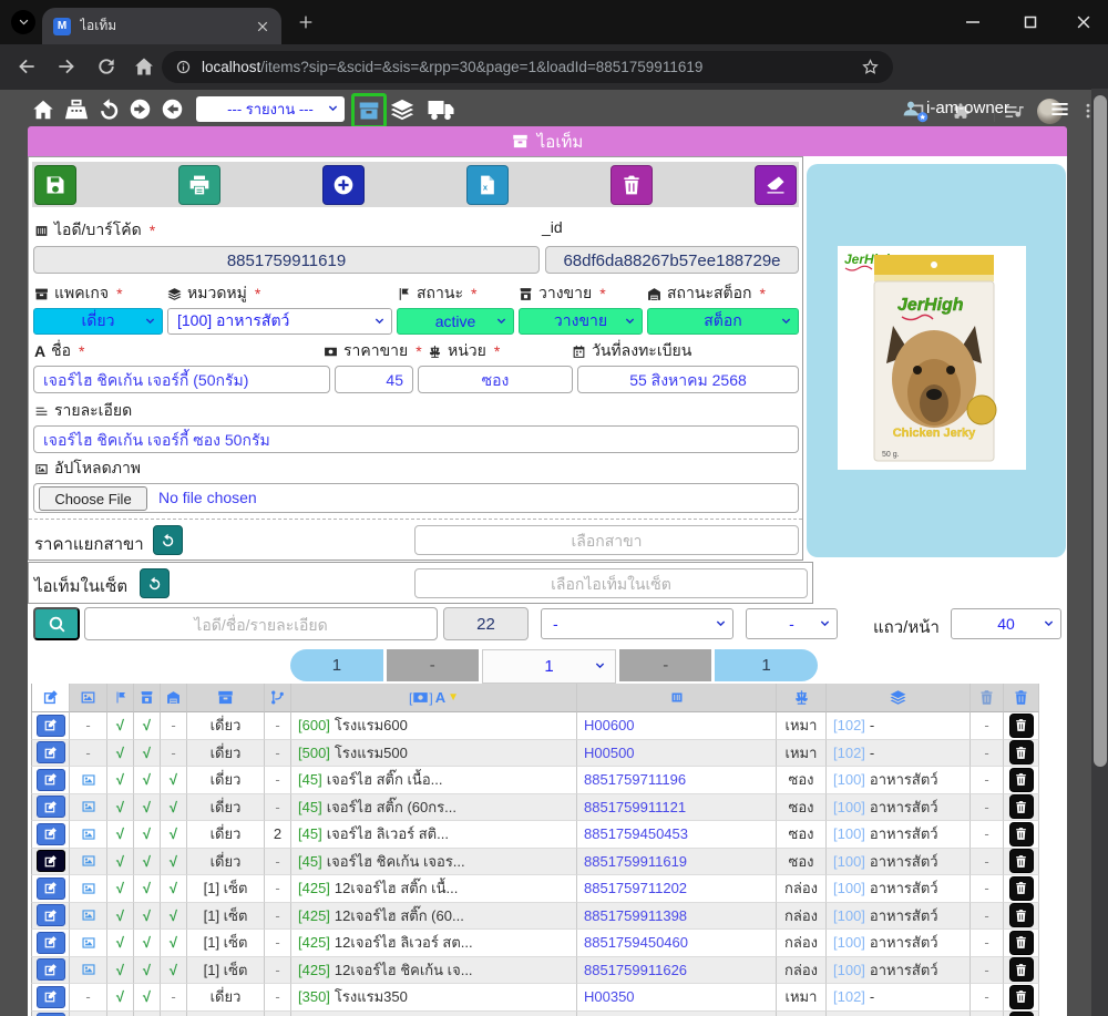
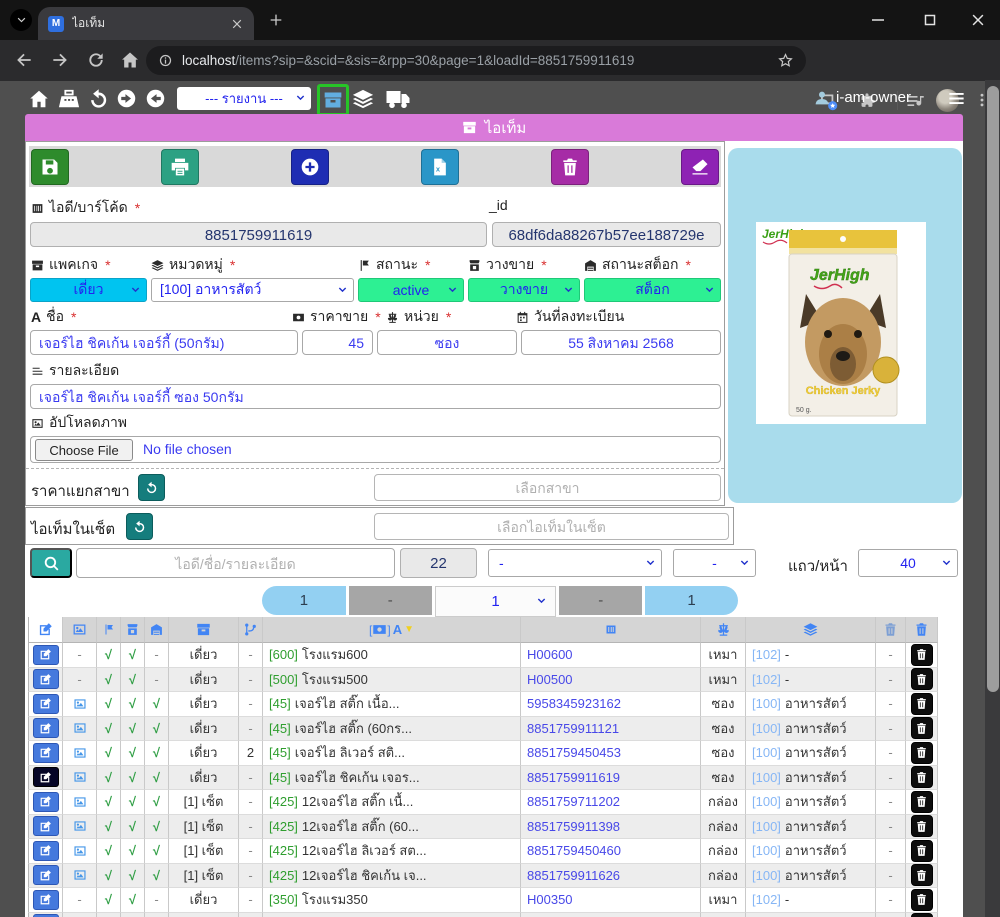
  M
  ไอเท็ม
  localhost/items?sip=&scid=&sis=&rpp=30&page=1&loadId=8851759911619
  --- รายงาน ---
  i-am-owner
  ไอเท็ม
  x
  ไอดี/บาร์โค้ด
  *
  _id
  8851759911619
  68df6da88267b57ee188729e
  แพคเกจ
  *
  หมวดหมู่
  *
  สถานะ
  *
  วางขาย
  *
  สถานะสต็อก
  *
  เดี่ยว
  [100] อาหารสัตว์
  active
  วางขาย
  สต็อก
  A
  ชื่อ
  *
  ราคาขาย
  *
  หน่วย
  *
  วันที่ลงทะเบียน
  เจอร์ไฮ ชิคเก้น เจอร์กี้ (50กรัม)
  45
  ซอง
  55 สิงหาคม 2568
  รายละเอียด
  เจอร์ไฮ ชิคเก้น เจอร์กี้ ซอง 50กรัม
  อัปโหลดภาพ
  Choose File
  No file chosen
  ราคาแยกสาขา
  เลือกสาขา
  ไอเท็มในเซ็ต
  เลือกไอเท็มในเซ็ต
  JerHigh
  Chicken Jerky
  ไอดี/ชื่อ/รายละเอียด
  22
  -
  -
  แถว/หน้า
  40
  1
  -
  1
  -
  1
  [
  ]
  A
  ▼
  -
  √
  √
  -
  เดี่ยว
  -
  [600]
  โรงแรม600
  H00600
  เหมา
  [102]
  -
  -
  -
  √
  √
  -
  เดี่ยว
  -
  [500]
  โรงแรม500
  H00500
  เหมา
  [102]
  -
  -
  √
  √
  √
  เดี่ยว
  -
  [45]
  เจอร์ไฮ สติ๊ก เนื้อ...
- 8851759711196
+ 5958345923162
  ซอง
  [100]
  อาหารสัตว์
  -
  √
  √
  √
  เดี่ยว
  -
  [45]
  เจอร์ไฮ สติ๊ก (60กร...
  8851759911121
  ซอง
  [100]
  อาหารสัตว์
  -
  √
  √
  √
  เดี่ยว
  2
  [45]
  เจอร์ไฮ ลิเวอร์ สติ...
  8851759450453
  ซอง
  [100]
  อาหารสัตว์
  -
  √
  √
  √
  เดี่ยว
  -
  [45]
  เจอร์ไฮ ชิคเก้น เจอร...
  8851759911619
  ซอง
  [100]
  อาหารสัตว์
  -
  √
  √
  √
  [1] เซ็ต
  -
  [425]
  12เจอร์ไฮ สติ๊ก เนื้...
  8851759711202
  กล่อง
  [100]
  อาหารสัตว์
  -
  √
  √
  √
  [1] เซ็ต
  -
  [425]
  12เจอร์ไฮ สติ๊ก (60...
  8851759911398
  กล่อง
  [100]
  อาหารสัตว์
  -
  √
  √
  √
  [1] เซ็ต
  -
  [425]
  12เจอร์ไฮ ลิเวอร์ สต...
  8851759450460
  กล่อง
  [100]
  อาหารสัตว์
  -
  √
  √
  √
  [1] เซ็ต
  -
  [425]
  12เจอร์ไฮ ชิคเก้น เจ...
  8851759911626
  กล่อง
  [100]
  อาหารสัตว์
  -
  -
  √
  √
  -
  เดี่ยว
  -
  [350]
  โรงแรม350
  H00350
  เหมา
  [102]
  -
  -
